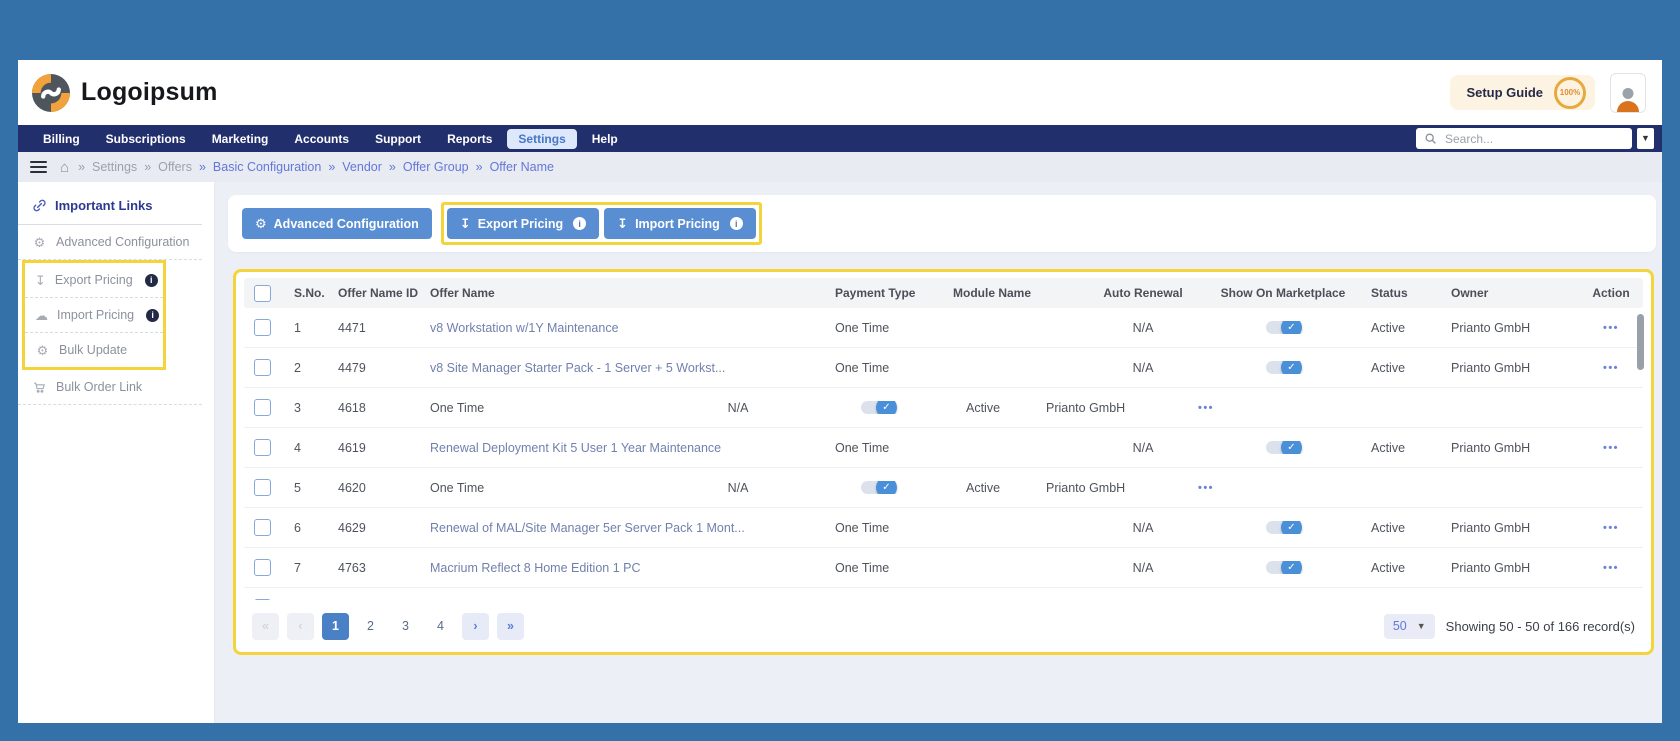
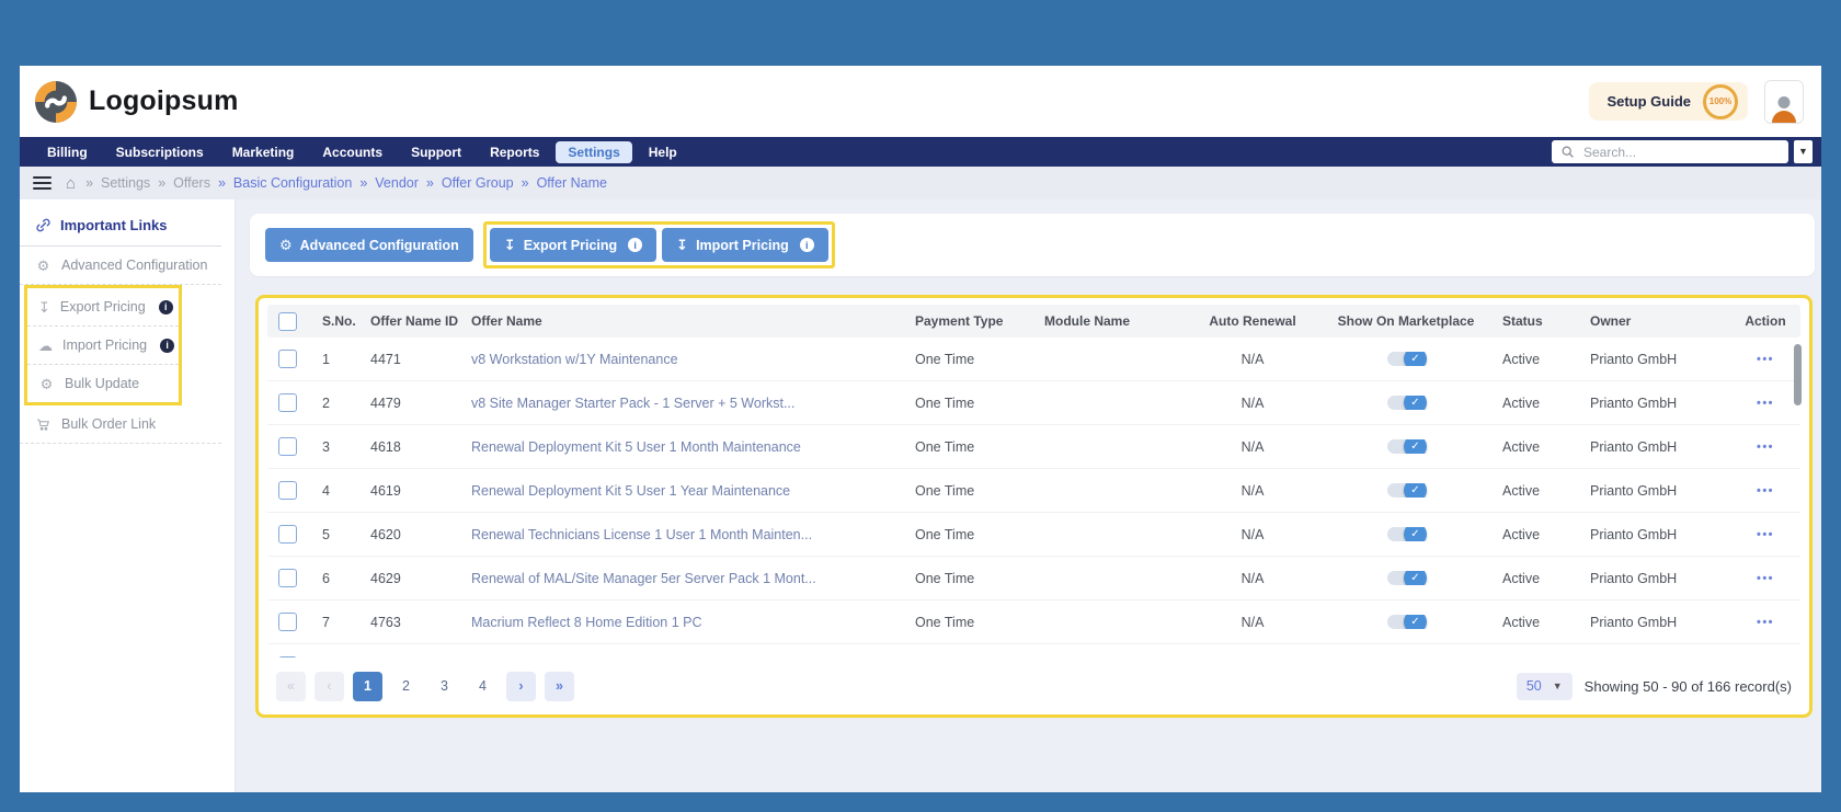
  Logoipsum
  Setup Guide
  100%
  Billing
  Subscriptions
  Marketing
  Accounts
  Support
  Reports
  Settings
  Help
  Search...
  ▼
  ⌂
  »
  Settings
  »
  Offers
  »
  Basic Configuration
  »
  Vendor
  »
  Offer Group
  »
  Offer Name
  Important Links
  ⚙
  Advanced Configuration
  ↧
  Export Pricing
  i
  ☁
  Import Pricing
  i
  ⚙
  Bulk Update
  Bulk Order Link
  ⚙
  Advanced Configuration
  ↧
  Export Pricing
  i
  ↧
  Import Pricing
  i
  S.No.
  Offer Name ID
  Offer Name
  Payment Type
  Module Name
  Auto Renewal
  Show On Marketplace
  Status
  Owner
  Action
  1
  4471
  v8 Workstation w/1Y Maintenance
  One Time
  N/A
  ✓
  Active
  Prianto GmbH
  •••
  2
  4479
  v8 Site Manager Starter Pack - 1 Server + 5 Workst...
  One Time
  N/A
  ✓
  Active
  Prianto GmbH
  •••
  3
  4618
+ Renewal Deployment Kit 5 User 1 Month Maintenance
  One Time
  N/A
  ✓
  Active
  Prianto GmbH
  •••
  4
  4619
  Renewal Deployment Kit 5 User 1 Year Maintenance
  One Time
  N/A
  ✓
  Active
  Prianto GmbH
  •••
  5
  4620
+ Renewal Technicians License 1 User 1 Month Mainten...
  One Time
  N/A
  ✓
  Active
  Prianto GmbH
  •••
  6
  4629
  Renewal of MAL/Site Manager 5er Server Pack 1 Mont...
  One Time
  N/A
  ✓
  Active
  Prianto GmbH
  •••
  7
  4763
  Macrium Reflect 8 Home Edition 1 PC
  One Time
  N/A
  ✓
  Active
  Prianto GmbH
  •••
  «
  ‹
  1
  2
  3
  4
  ›
  »
  50
  ▼
- Showing 50 - 50 of 166 record(s)
+ Showing 50 - 90 of 166 record(s)
